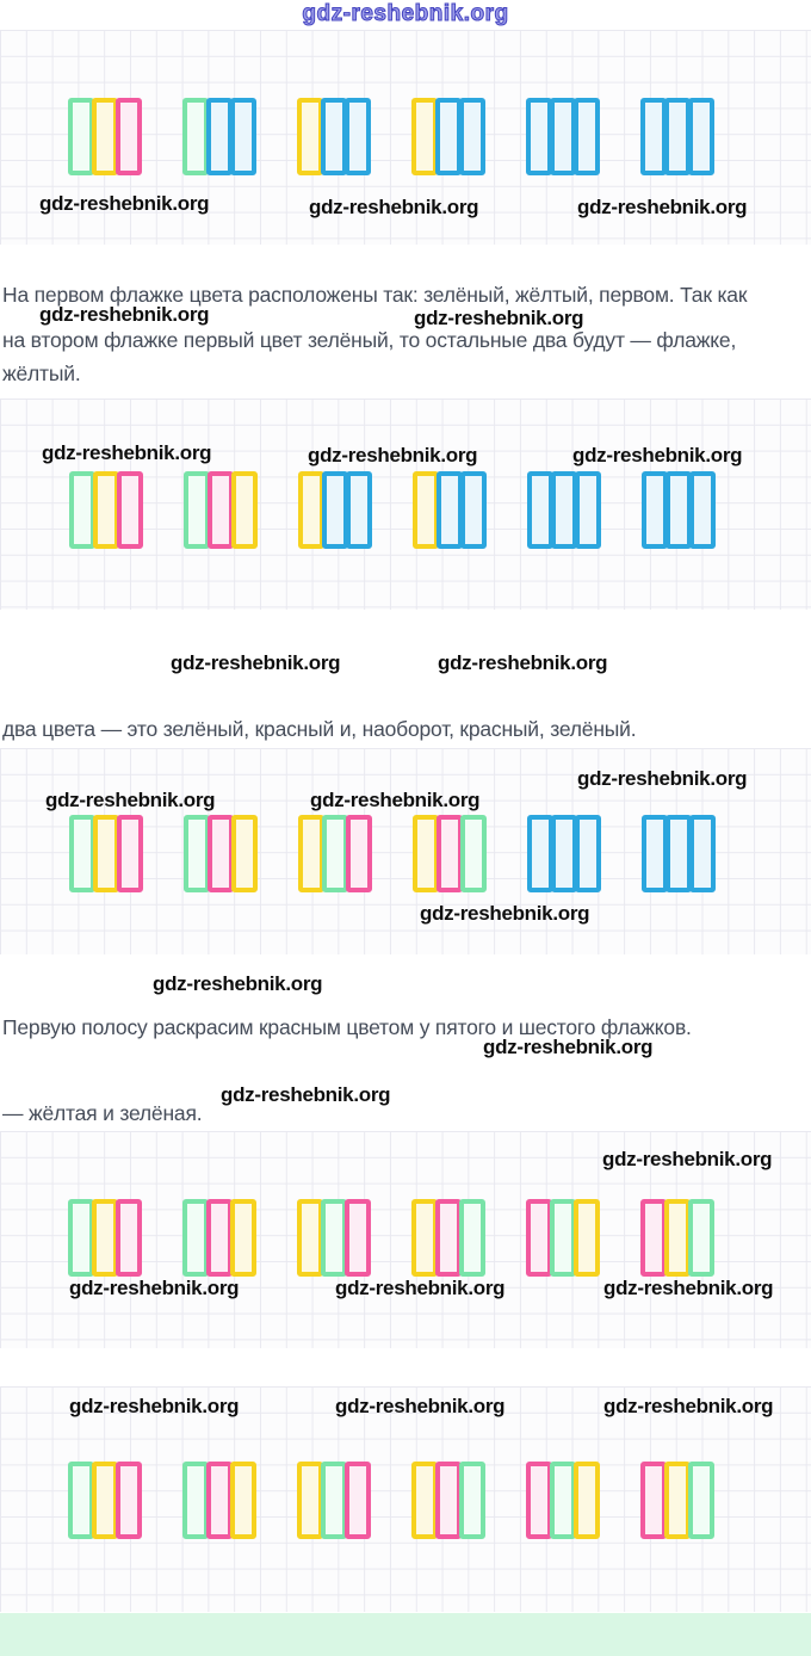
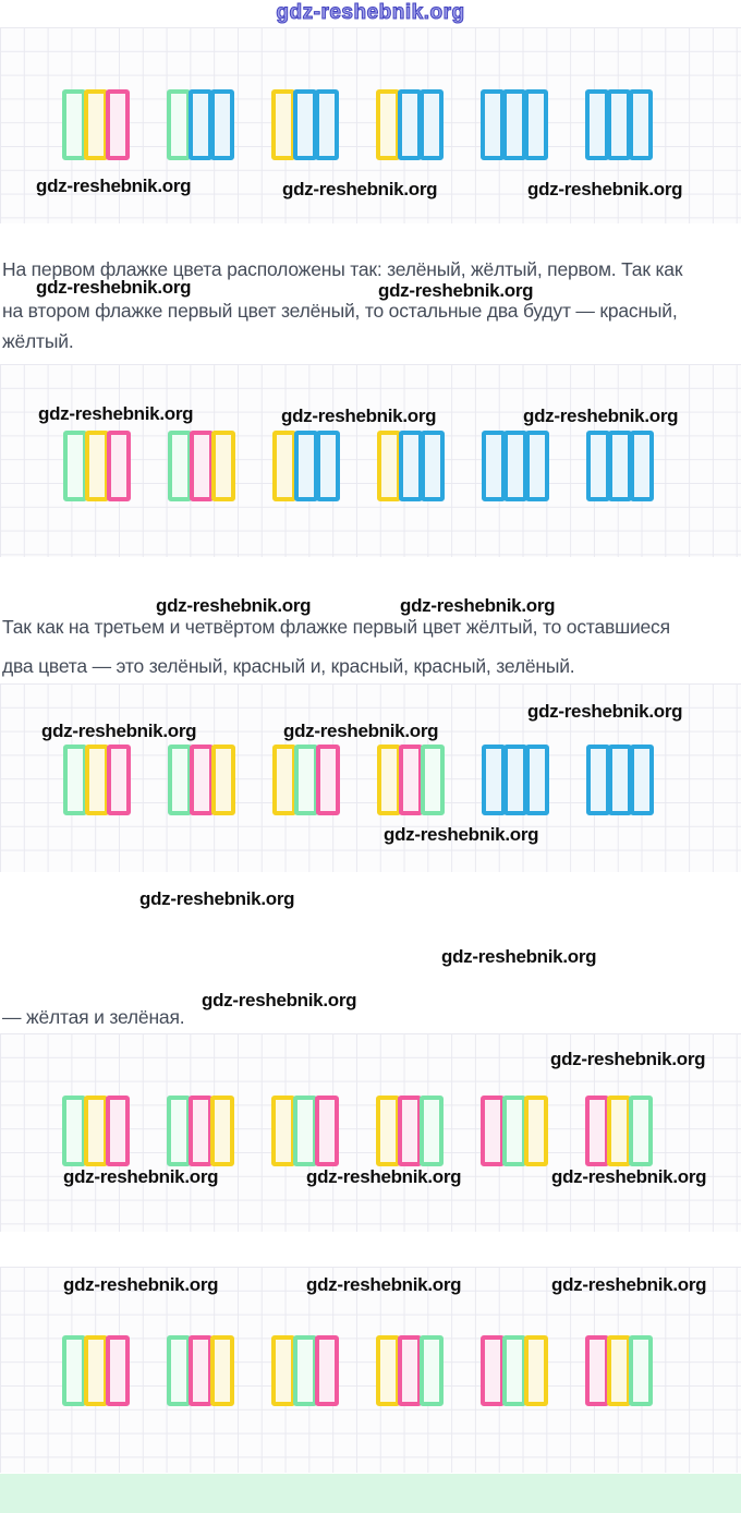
  gdz-reshebnik.org
  gdz-reshebnik.org
  gdz-reshebnik.org
  gdz-reshebnik.org
  На первом флажке цвета расположены так: зелёный, жёлтый, первом. Так как
  gdz-reshebnik.org
  gdz-reshebnik.org
- на втором флажке первый цвет зелёный, то остальные два будут — флажке,
+ на втором флажке первый цвет зелёный, то остальные два будут — красный,
  жёлтый.
  gdz-reshebnik.org
  gdz-reshebnik.org
  gdz-reshebnik.org
  gdz-reshebnik.org
  gdz-reshebnik.org
+ Так как на третьем и четвёртом флажке первый цвет жёлтый, то оставшиеся
- два цвета — это зелёный, красный и, наоборот, красный, зелёный.
+ два цвета — это зелёный, красный и, красный, красный, зелёный.
  gdz-reshebnik.org
  gdz-reshebnik.org
  gdz-reshebnik.org
  gdz-reshebnik.org
  gdz-reshebnik.org
- Первую полосу раскрасим красным цветом у пятого и шестого флажков.
  gdz-reshebnik.org
  gdz-reshebnik.org
  — жёлтая и зелёная.
  gdz-reshebnik.org
  gdz-reshebnik.org
  gdz-reshebnik.org
  gdz-reshebnik.org
  gdz-reshebnik.org
  gdz-reshebnik.org
  gdz-reshebnik.org
